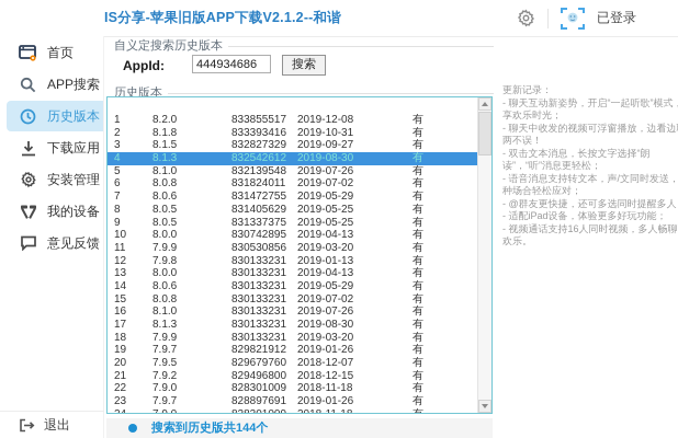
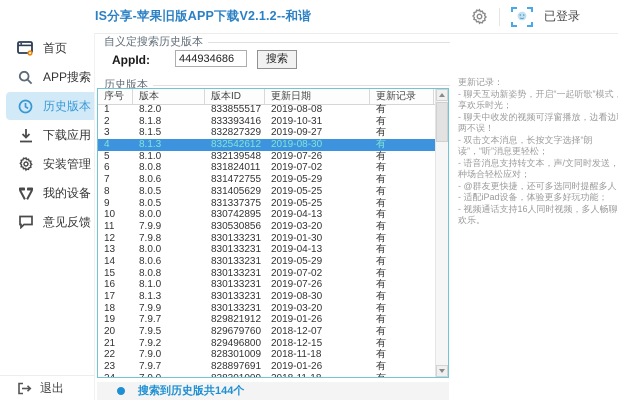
  IS分享-苹果旧版APP下载V2.1.2--和谐
  已登录
  首页
  APP搜索
  历史版本
  下载应用
  安装管理
  我的设备
  意见反馈
  退出
  自义定搜索历史版本
  AppId:
  444934686
  搜索
  历史版本
+ 序号
+ 版本
+ 版本ID
+ 更新日期
+ 更新记录
  1
  8.2.0
  833855517
- 2019-12-08
+ 2019-08-08
  有
  2
  8.1.8
  833393416
  2019-10-31
  有
  3
  8.1.5
  832827329
  2019-09-27
  有
  4
  8.1.3
  832542612
  2019-08-30
  有
  5
  8.1.0
  832139548
  2019-07-26
  有
  6
  8.0.8
  831824011
  2019-07-02
  有
  7
  8.0.6
  831472755
  2019-05-29
  有
  8
  8.0.5
  831405629
  2019-05-25
  有
  9
  8.0.5
  831337375
  2019-05-25
  有
  10
  8.0.0
  830742895
  2019-04-13
  有
  11
  7.9.9
  830530856
  2019-03-20
  有
  12
  7.9.8
  830133231
- 2019-01-13
+ 2019-01-30
  有
  13
  8.0.0
  830133231
  2019-04-13
  有
  14
  8.0.6
  830133231
  2019-05-29
  有
  15
  8.0.8
  830133231
  2019-07-02
  有
  16
  8.1.0
  830133231
  2019-07-26
  有
  17
  8.1.3
  830133231
  2019-08-30
  有
  18
  7.9.9
  830133231
  2019-03-20
  有
  19
  7.9.7
  829821912
  2019-01-26
  有
  20
  7.9.5
  829679760
  2018-12-07
  有
  21
  7.9.2
  829496800
  2018-12-15
  有
  22
  7.9.0
  828301009
  2018-11-18
  有
  23
  7.9.7
  828897691
  2019-01-26
  有
  搜索到历史版共144个
  更新记录：
  - 聊天互动新姿势，开启“一起听歌”模式享欢乐时光；
  - 聊天中收发的视频可浮窗播放，边看边两不误！
  - 双击文本消息，长按文字选择“朗读”，“听”消息更轻松；
  - 语音消息支持转文本，声/文同时发送，种场合轻松应对；
  - @群友更快捷，还可多选同时提醒多人
  - 适配iPad设备，体验更多好玩功能；
  - 视频通话支持16人同时视频，多人畅聊欢乐。
